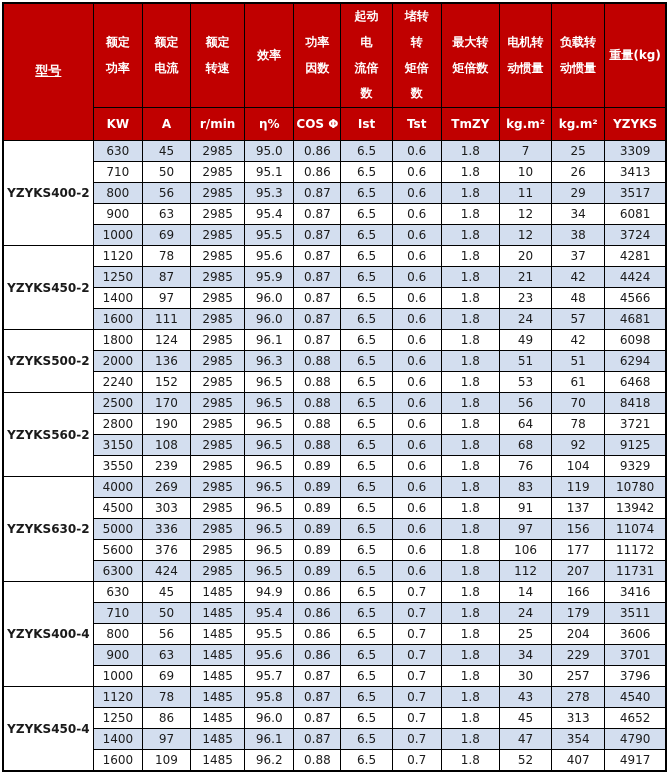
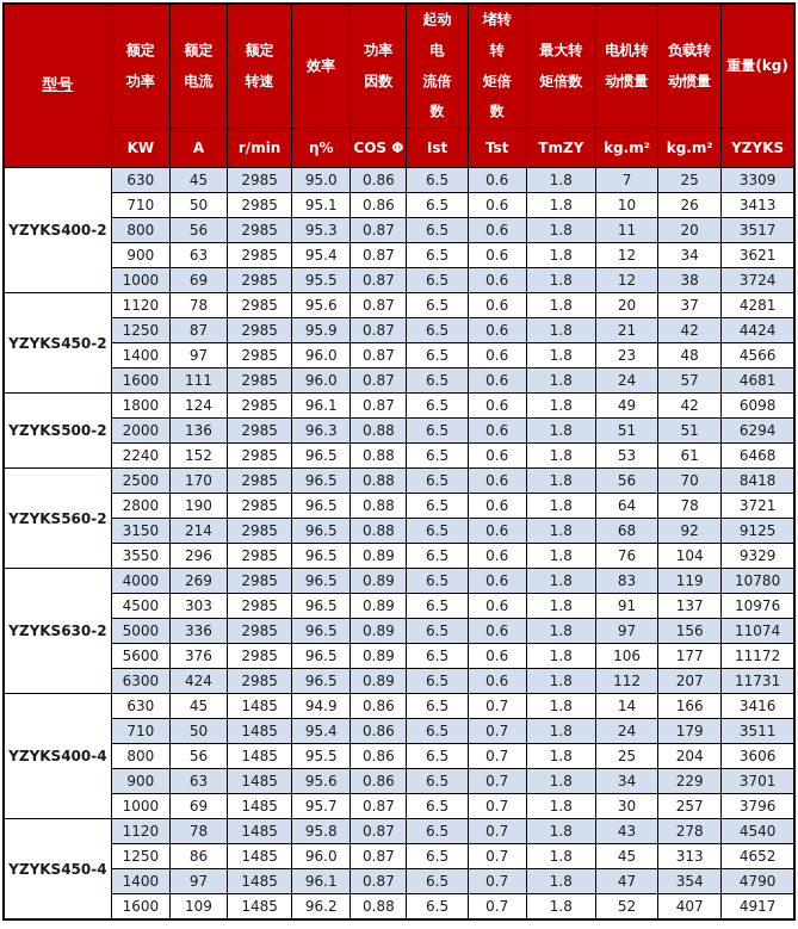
  型号	额定 功率	额定 电流	额定 转速	效率	功率 因数	起动 电 流倍 数	堵转 转 矩倍 数	最大转 矩倍数	电机转 动惯量	负载转 动惯量	重量(kg)
  KW	A	r/min	η%	COS Φ	Ist	Tst	TmZY	kg.m²	kg.m²	YZYKS
  YZYKS400-2	630	45	2985	95.0	0.86	6.5	0.6	1.8	7	25	3309
  710	50	2985	95.1	0.86	6.5	0.6	1.8	10	26	3413
- 800	56	2985	95.3	0.87	6.5	0.6	1.8	11	29	3517
+ 800	56	2985	95.3	0.87	6.5	0.6	1.8	11	20	3517
- 900	63	2985	95.4	0.87	6.5	0.6	1.8	12	34	6081
+ 900	63	2985	95.4	0.87	6.5	0.6	1.8	12	34	3621
  1000	69	2985	95.5	0.87	6.5	0.6	1.8	12	38	3724
  YZYKS450-2	1120	78	2985	95.6	0.87	6.5	0.6	1.8	20	37	4281
  1250	87	2985	95.9	0.87	6.5	0.6	1.8	21	42	4424
  1400	97	2985	96.0	0.87	6.5	0.6	1.8	23	48	4566
  1600	111	2985	96.0	0.87	6.5	0.6	1.8	24	57	4681
  YZYKS500-2	1800	124	2985	96.1	0.87	6.5	0.6	1.8	49	42	6098
  2000	136	2985	96.3	0.88	6.5	0.6	1.8	51	51	6294
  2240	152	2985	96.5	0.88	6.5	0.6	1.8	53	61	6468
  YZYKS560-2	2500	170	2985	96.5	0.88	6.5	0.6	1.8	56	70	8418
  2800	190	2985	96.5	0.88	6.5	0.6	1.8	64	78	3721
- 3150	108	2985	96.5	0.88	6.5	0.6	1.8	68	92	9125
+ 3150	214	2985	96.5	0.88	6.5	0.6	1.8	68	92	9125
- 3550	239	2985	96.5	0.89	6.5	0.6	1.8	76	104	9329
+ 3550	296	2985	96.5	0.89	6.5	0.6	1.8	76	104	9329
  YZYKS630-2	4000	269	2985	96.5	0.89	6.5	0.6	1.8	83	119	10780
- 4500	303	2985	96.5	0.89	6.5	0.6	1.8	91	137	13942
+ 4500	303	2985	96.5	0.89	6.5	0.6	1.8	91	137	10976
  5000	336	2985	96.5	0.89	6.5	0.6	1.8	97	156	11074
  5600	376	2985	96.5	0.89	6.5	0.6	1.8	106	177	11172
  6300	424	2985	96.5	0.89	6.5	0.6	1.8	112	207	11731
  YZYKS400-4	630	45	1485	94.9	0.86	6.5	0.7	1.8	14	166	3416
  710	50	1485	95.4	0.86	6.5	0.7	1.8	24	179	3511
  800	56	1485	95.5	0.86	6.5	0.7	1.8	25	204	3606
  900	63	1485	95.6	0.86	6.5	0.7	1.8	34	229	3701
  1000	69	1485	95.7	0.87	6.5	0.7	1.8	30	257	3796
  YZYKS450-4	1120	78	1485	95.8	0.87	6.5	0.7	1.8	43	278	4540
  1250	86	1485	96.0	0.87	6.5	0.7	1.8	45	313	4652
  1400	97	1485	96.1	0.87	6.5	0.7	1.8	47	354	4790
  1600	109	1485	96.2	0.88	6.5	0.7	1.8	52	407	4917
